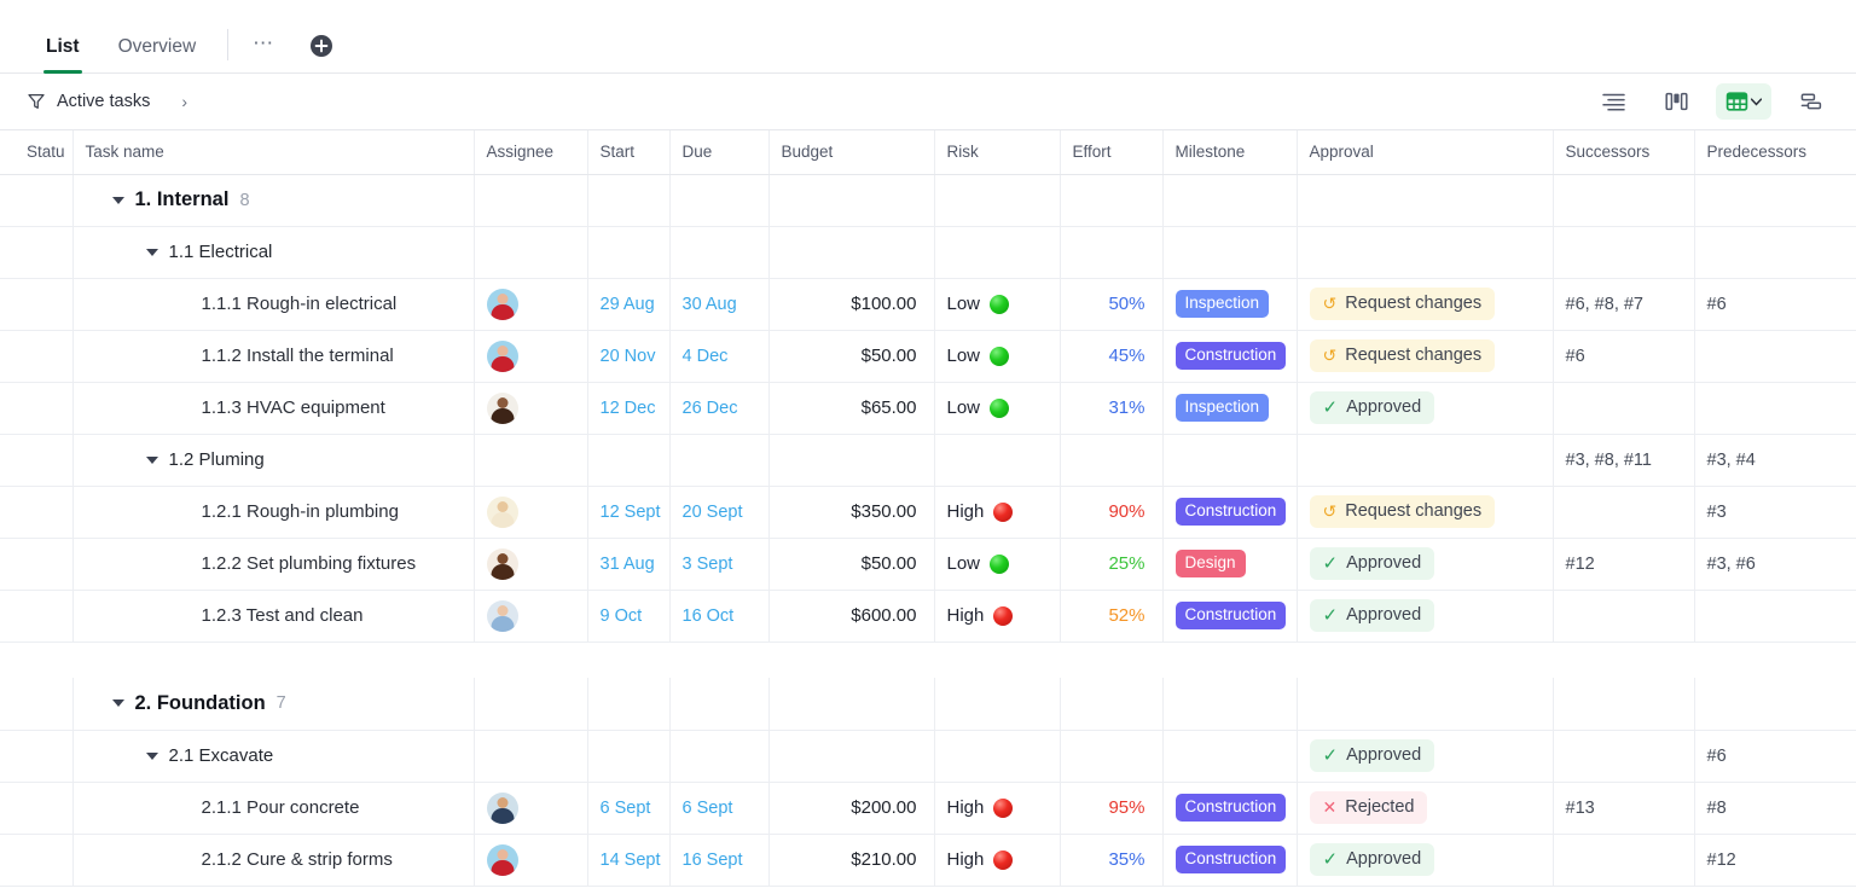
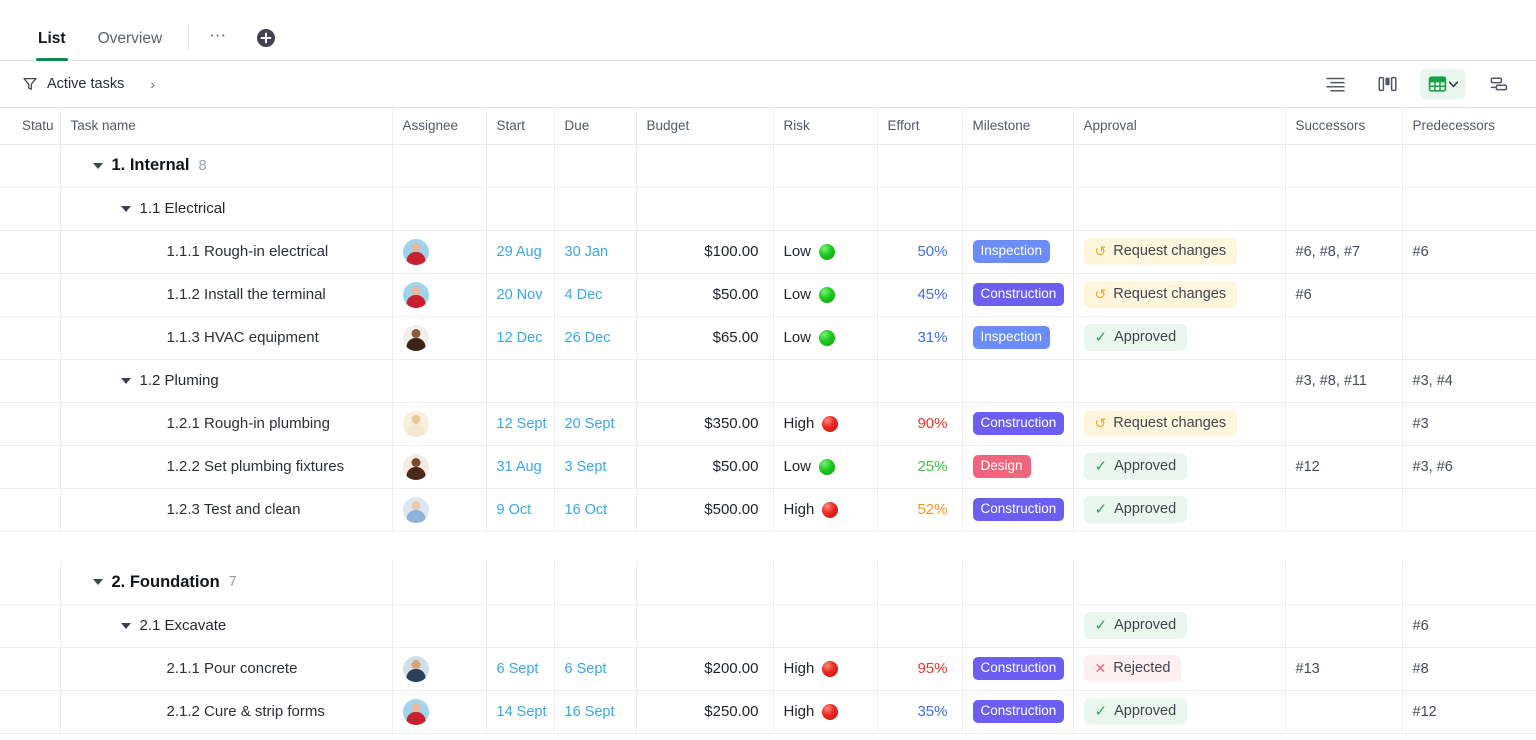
  List
  Overview
  ⋯
  Active tasks
  ›
  Statu	Task name	Assignee	Start	Due	Budget	Risk	Effort	Milestone	Approval	Successors	Predecessors
  	1. Internal 8
  	1.1 Electrical
- 	1.1.1 Rough-in electrical		29 Aug	30 Aug	$100.00	Low	50%	Inspection	↺ Request changes	#6, #8, #7	#6
+ 	1.1.1 Rough-in electrical		29 Aug	30 Jan	$100.00	Low	50%	Inspection	↺ Request changes	#6, #8, #7	#6
  	1.1.2 Install the terminal		20 Nov	4 Dec	$50.00	Low	45%	Construction	↺ Request changes	#6
  	1.1.3 HVAC equipment		12 Dec	26 Dec	$65.00	Low	31%	Inspection	✓ Approved
  	1.2 Pluming									#3, #8, #11	#3, #4
  	1.2.1 Rough-in plumbing		12 Sept	20 Sept	$350.00	High	90%	Construction	↺ Request changes		#3
  	1.2.2 Set plumbing fixtures		31 Aug	3 Sept	$50.00	Low	25%	Design	✓ Approved	#12	#3, #6
- 	1.2.3 Test and clean		9 Oct	16 Oct	$600.00	High	52%	Construction	✓ Approved
+ 	1.2.3 Test and clean		9 Oct	16 Oct	$500.00	High	52%	Construction	✓ Approved
  	2. Foundation 7
  	2.1 Excavate								✓ Approved		#6
  	2.1.1 Pour concrete		6 Sept	6 Sept	$200.00	High	95%	Construction	✕ Rejected	#13	#8
- 	2.1.2 Cure & strip forms		14 Sept	16 Sept	$210.00	High	35%	Construction	✓ Approved		#12
+ 	2.1.2 Cure & strip forms		14 Sept	16 Sept	$250.00	High	35%	Construction	✓ Approved		#12
